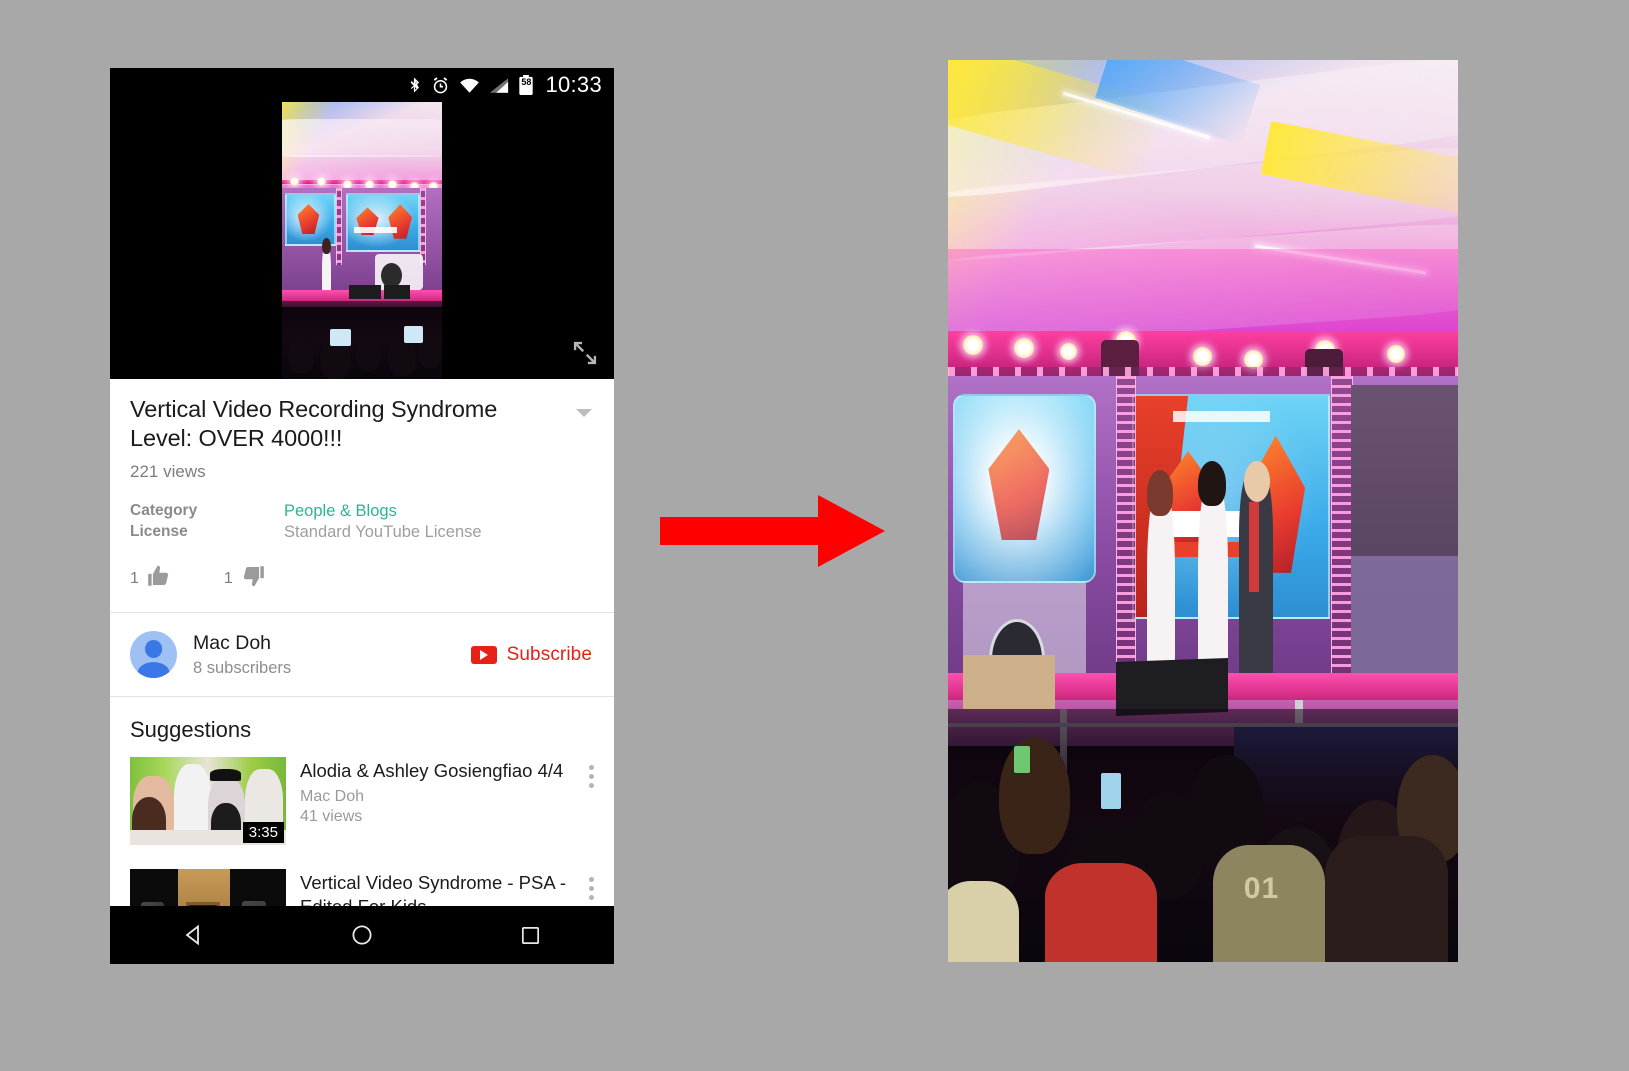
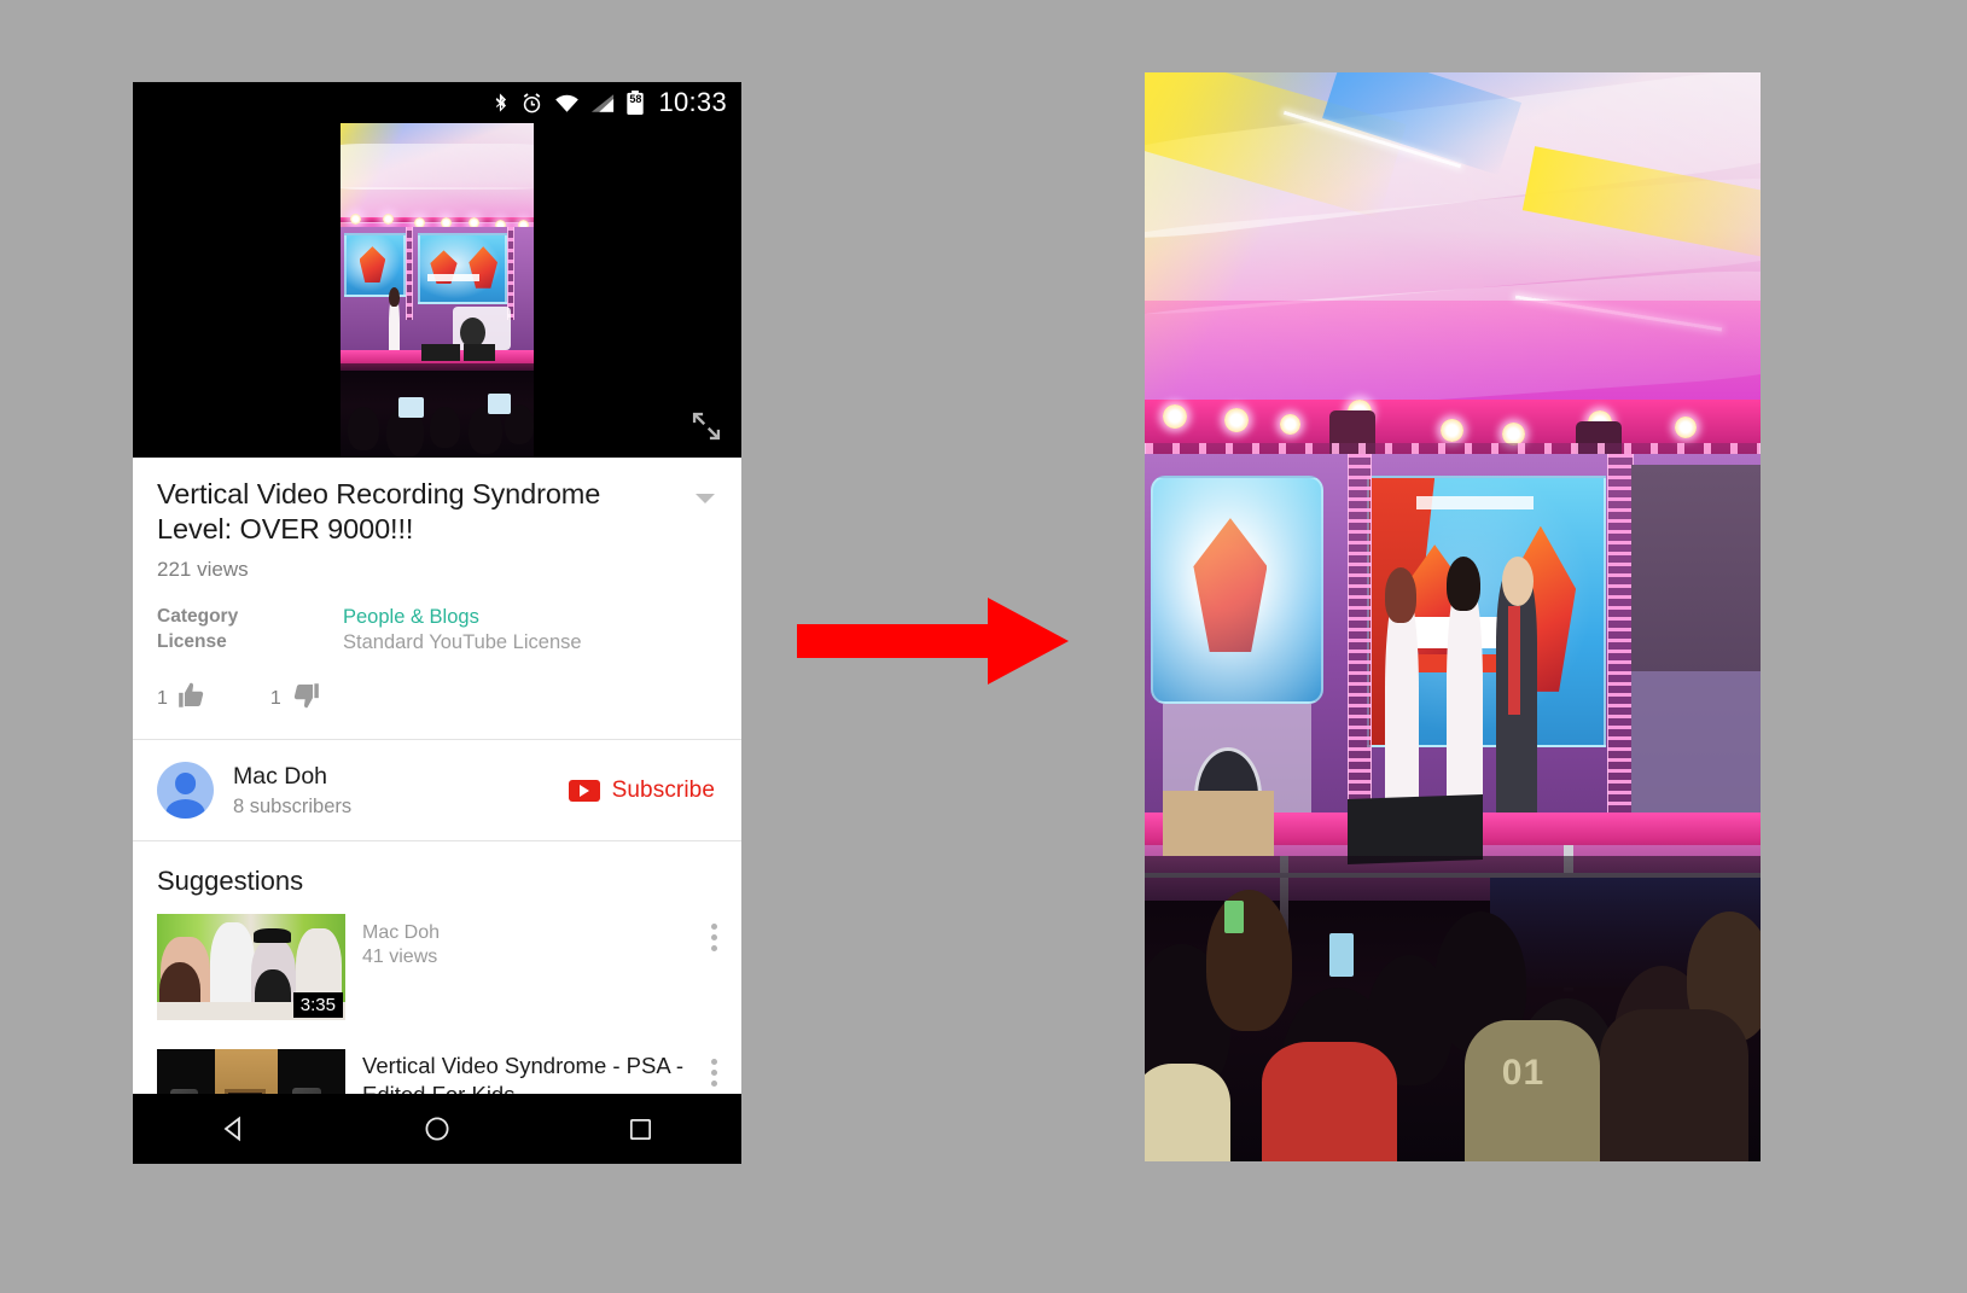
  58
  10:33
- Vertical Video Recording Syndrome Level: OVER 4000!!!
+ Vertical Video Recording Syndrome Level: OVER 9000!!!
  221 views
  Category
  People & Blogs
  License
  Standard YouTube License
  1
  1
  Mac Doh
  8 subscribers
  Subscribe
  Suggestions
  3:35
- Alodia & Ashley Gosiengfiao 4/4
  Mac Doh
  41 views
  01
